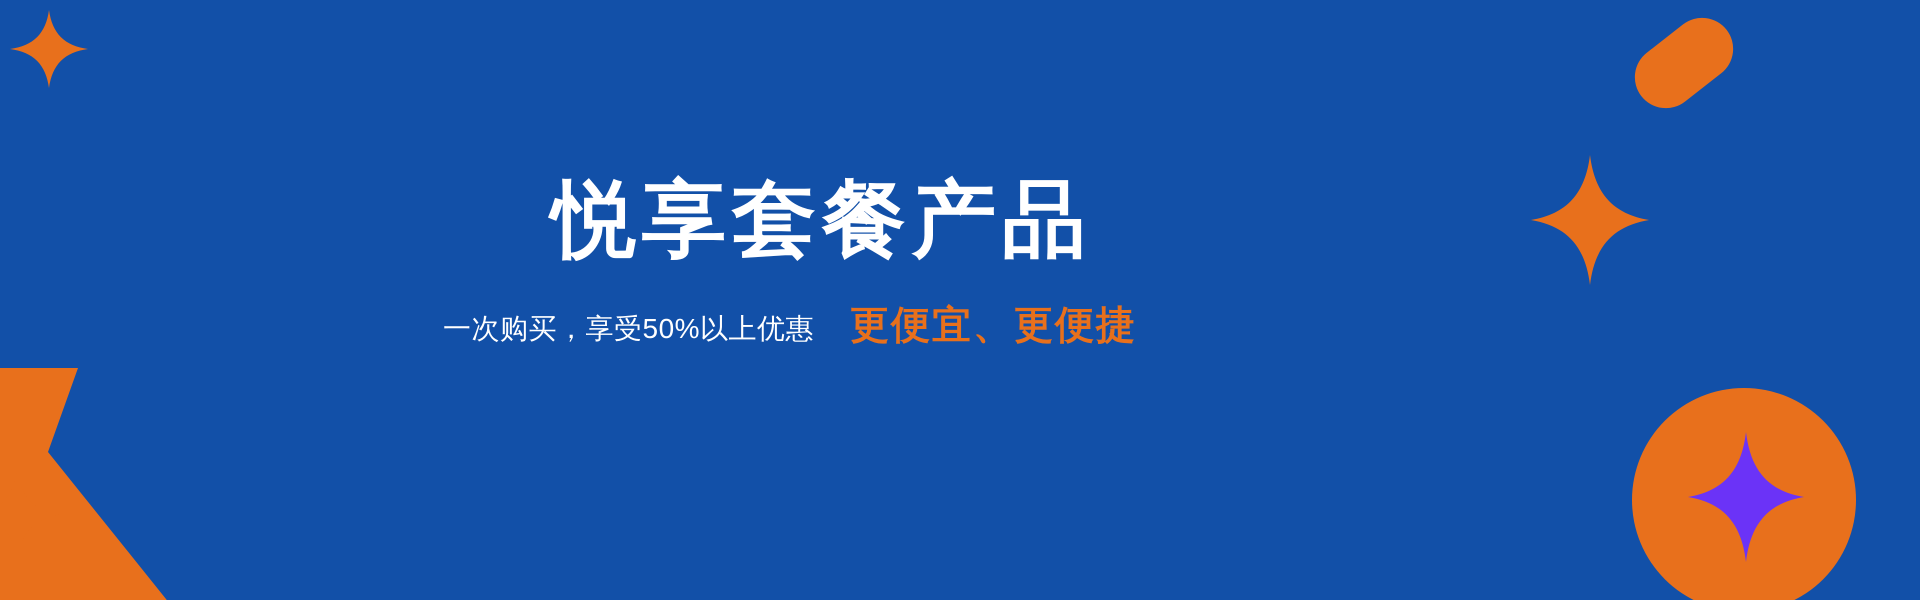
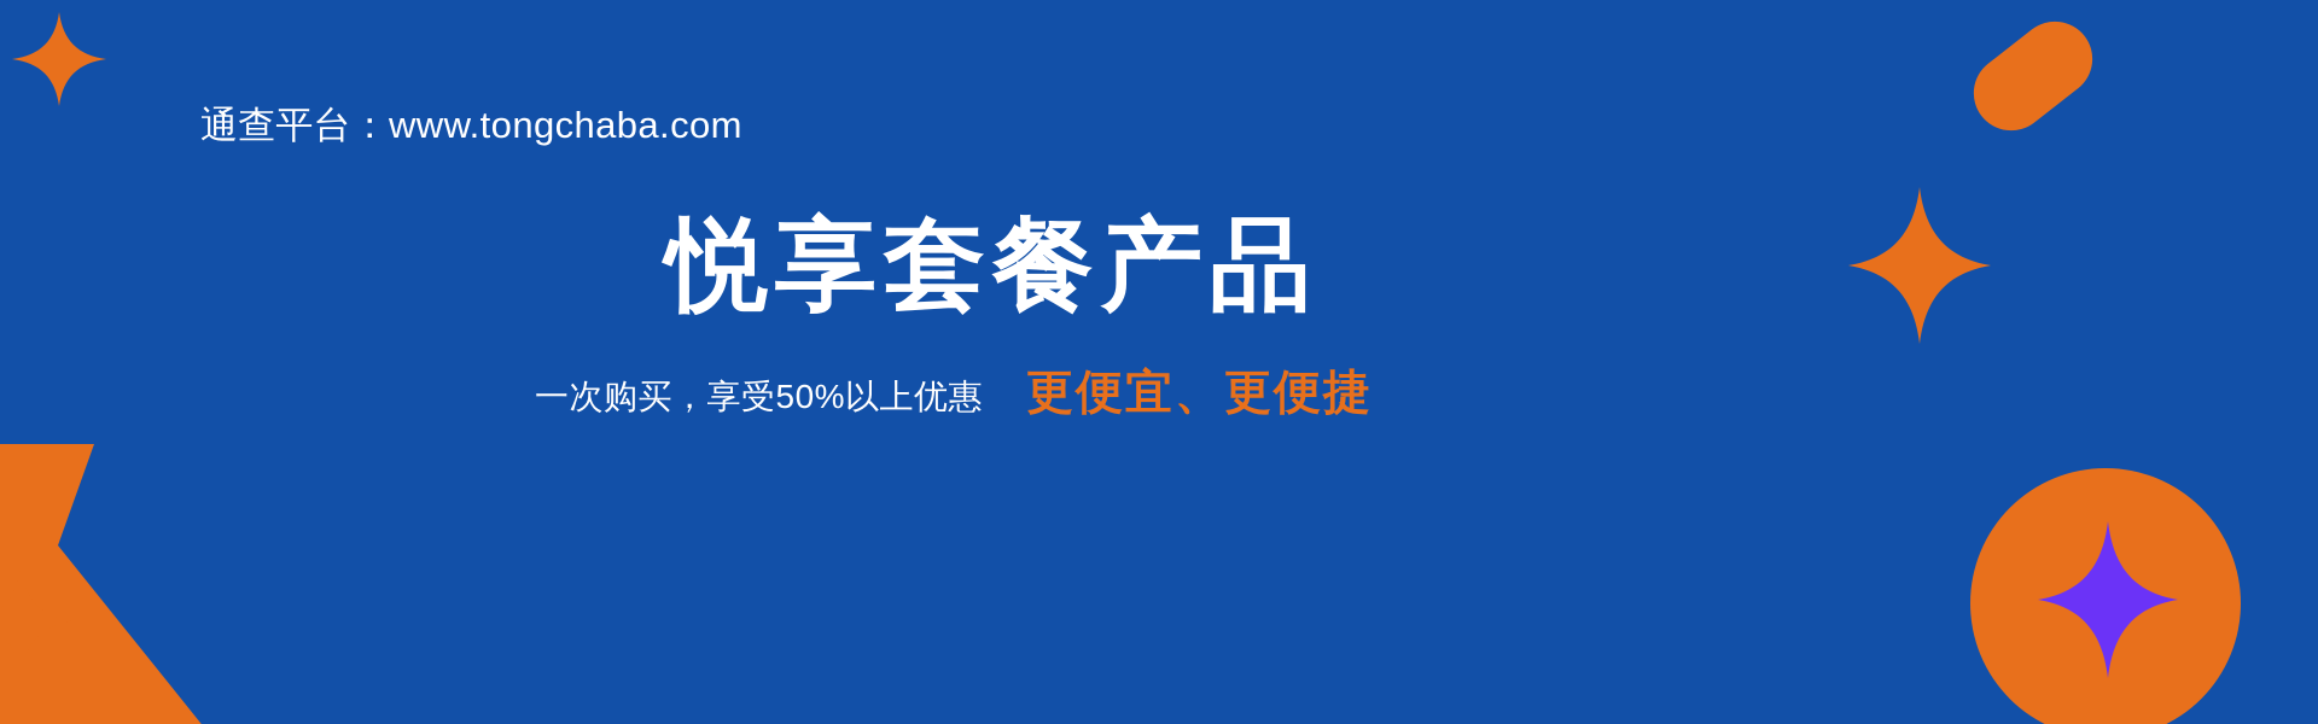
+ 通查平台：www.tongchaba.com
  悦享套餐产品
  一次购买，享受50%以上优惠
  更便宜、更便捷
